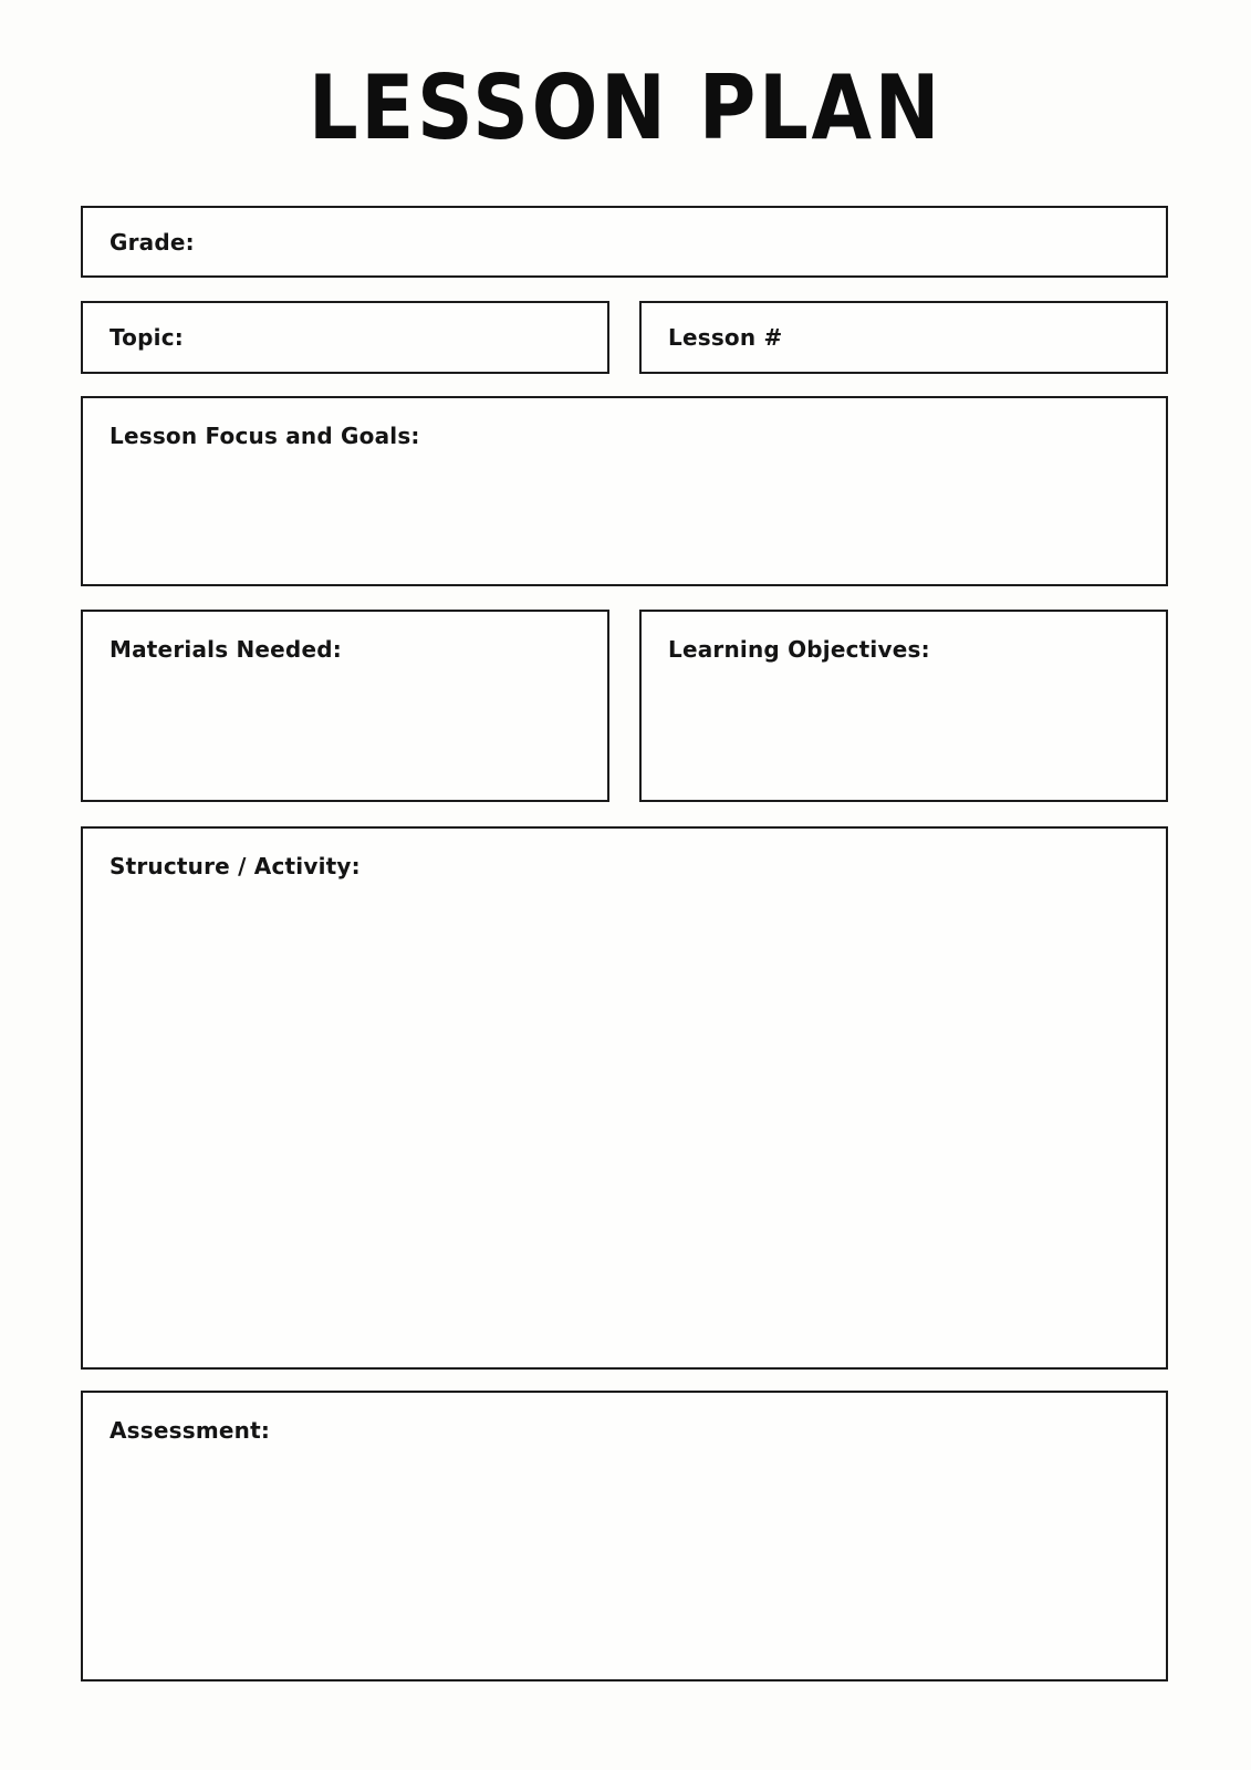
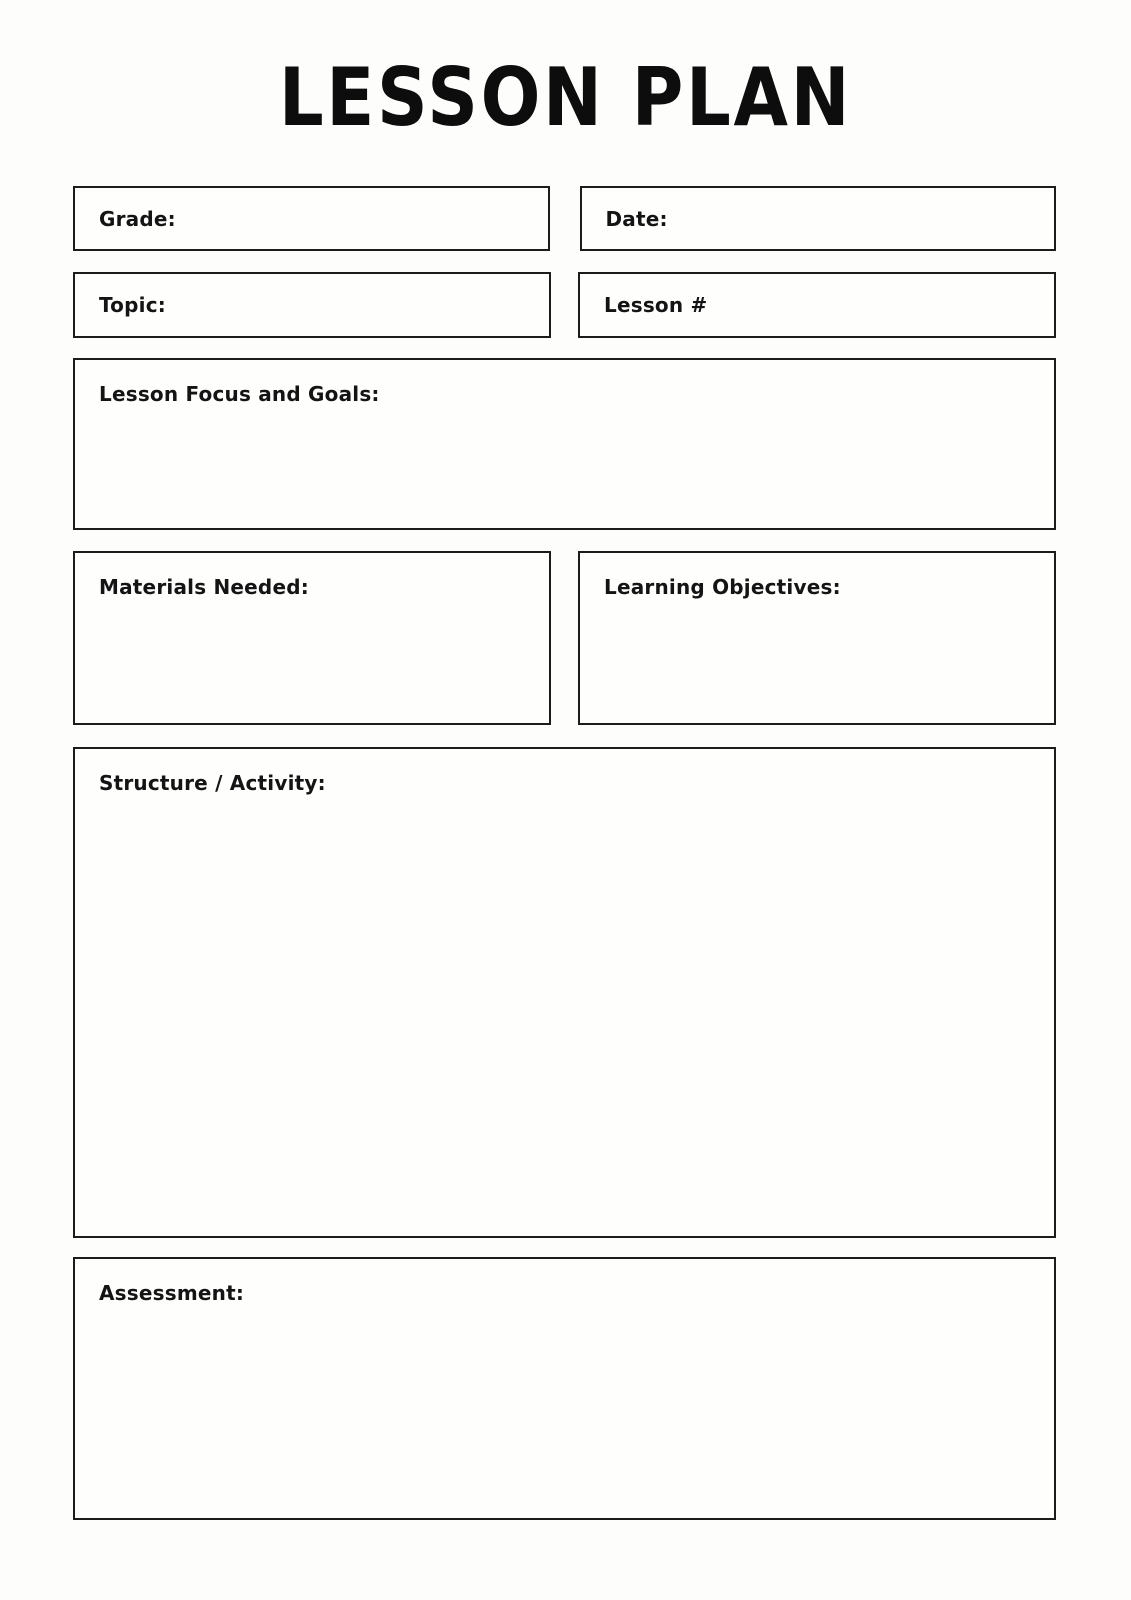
  LESSON PLAN
  Grade:
+ Date:
  Topic:
  Lesson #
  Lesson Focus and Goals:
  Materials Needed:
  Learning Objectives:
  Structure / Activity:
  Assessment:
